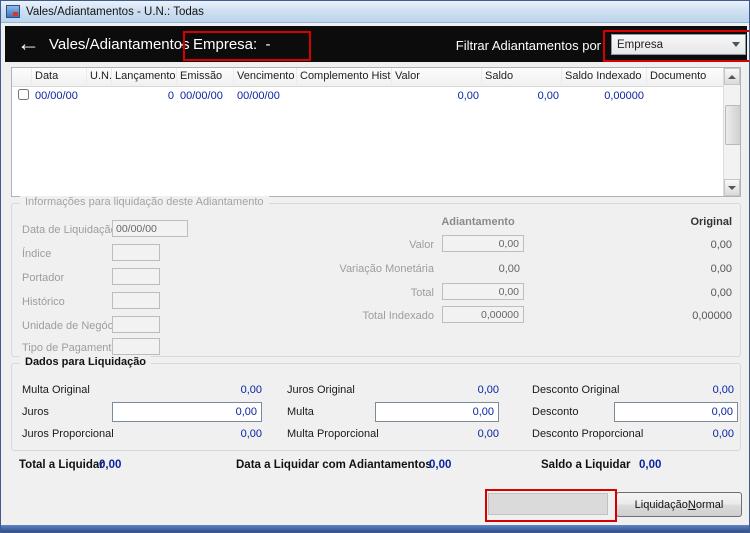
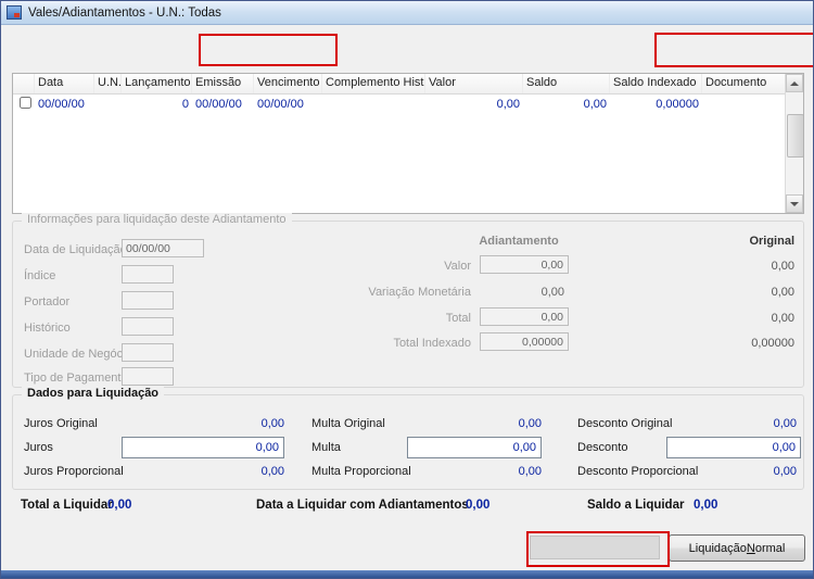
  Vales/Adiantamentos - U.N.: Todas
- ←
- Vales/Adiantamentos
- -
- Empresa: -
- Filtrar Adiantamentos por
- Empresa
  Data
  U.N.
  Lançamento
  Emissão
  Vencimento
  Complemento Hist
  Valor
  Saldo
  Saldo Indexado
  Documento
  00/00/00
  0
  00/00/00
  00/00/00
  0,00
  0,00
  0,00000
  Informações para liquidação deste Adiantamento
  Data de Liquidaçã
  00/00/00
  Índice
  Portador
  Histórico
  Unidade de Negóc
  Tipo de Pagament
  Adiantamento
  Original
  Valor
  0,00
  0,00
  Variação Monetária
  0,00
  0,00
  Total
  0,00
  0,00
  Total Indexado
  0,00000
  0,00000
  Dados para Liquidação
- Multa Original
+ Juros Original
  0,00
  Juros
  0,00
  Juros Proporcional
  0,00
- Juros Original
+ Multa Original
  0,00
  Multa
  0,00
  Multa Proporcional
  0,00
  Desconto Original
  0,00
  Desconto
  0,00
  Desconto Proporcional
  0,00
  Total a Liquidar
  0,00
  Data a Liquidar com Adiantamentos
  0,00
  Saldo a Liquidar
  0,00
  Liquidação
  N
  ormal
